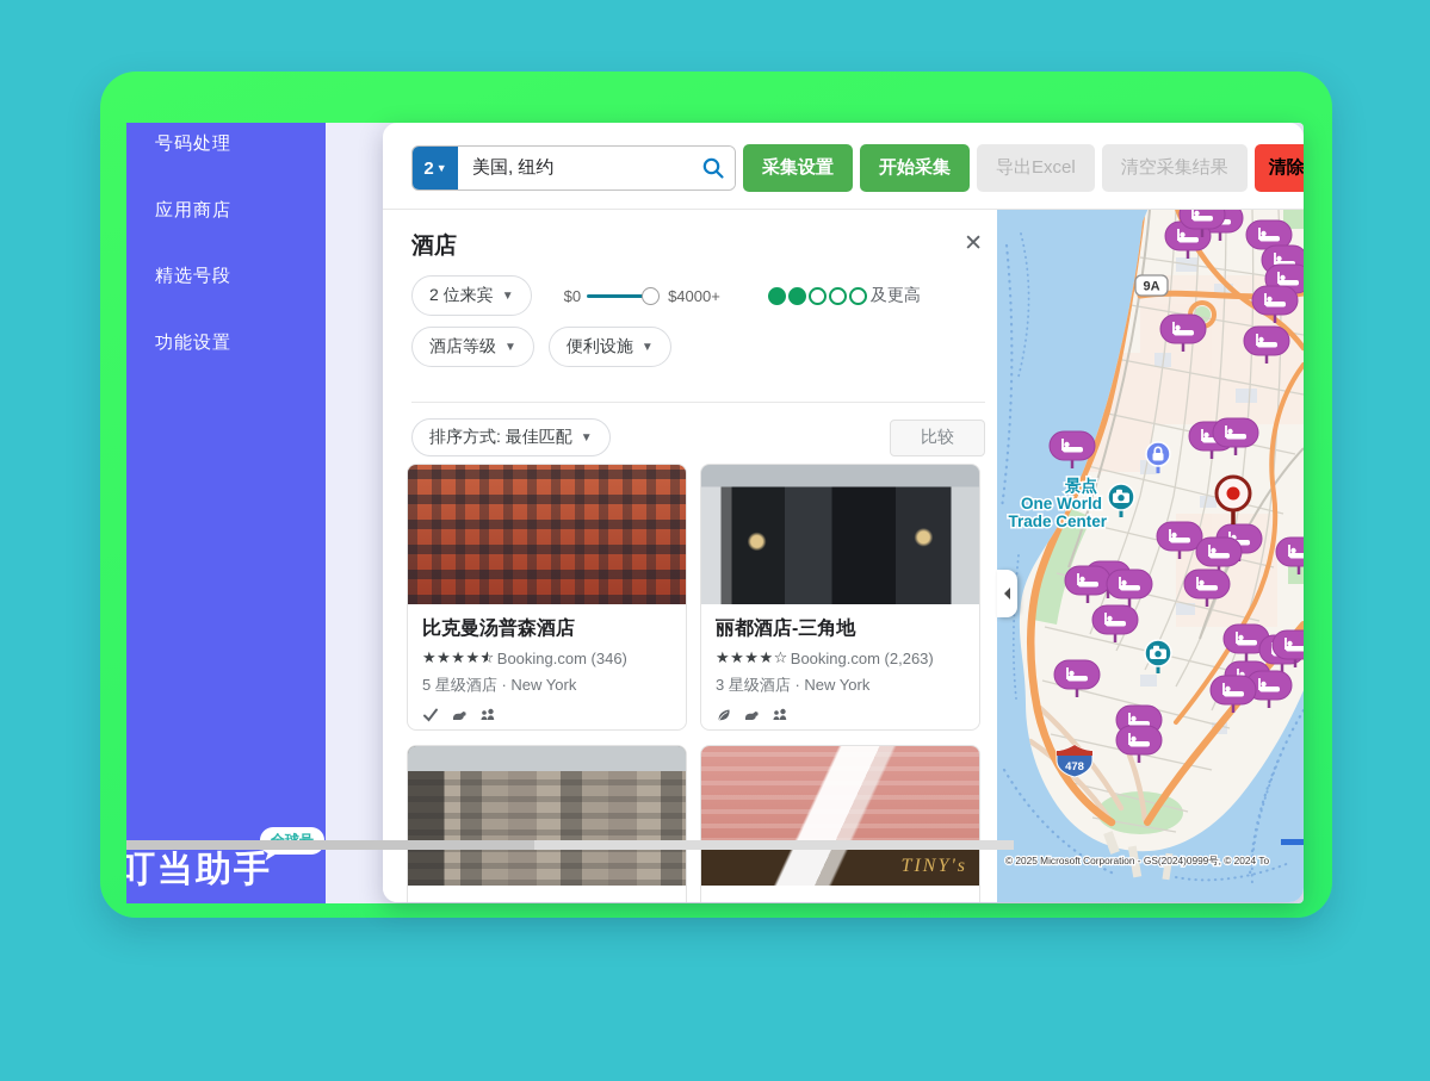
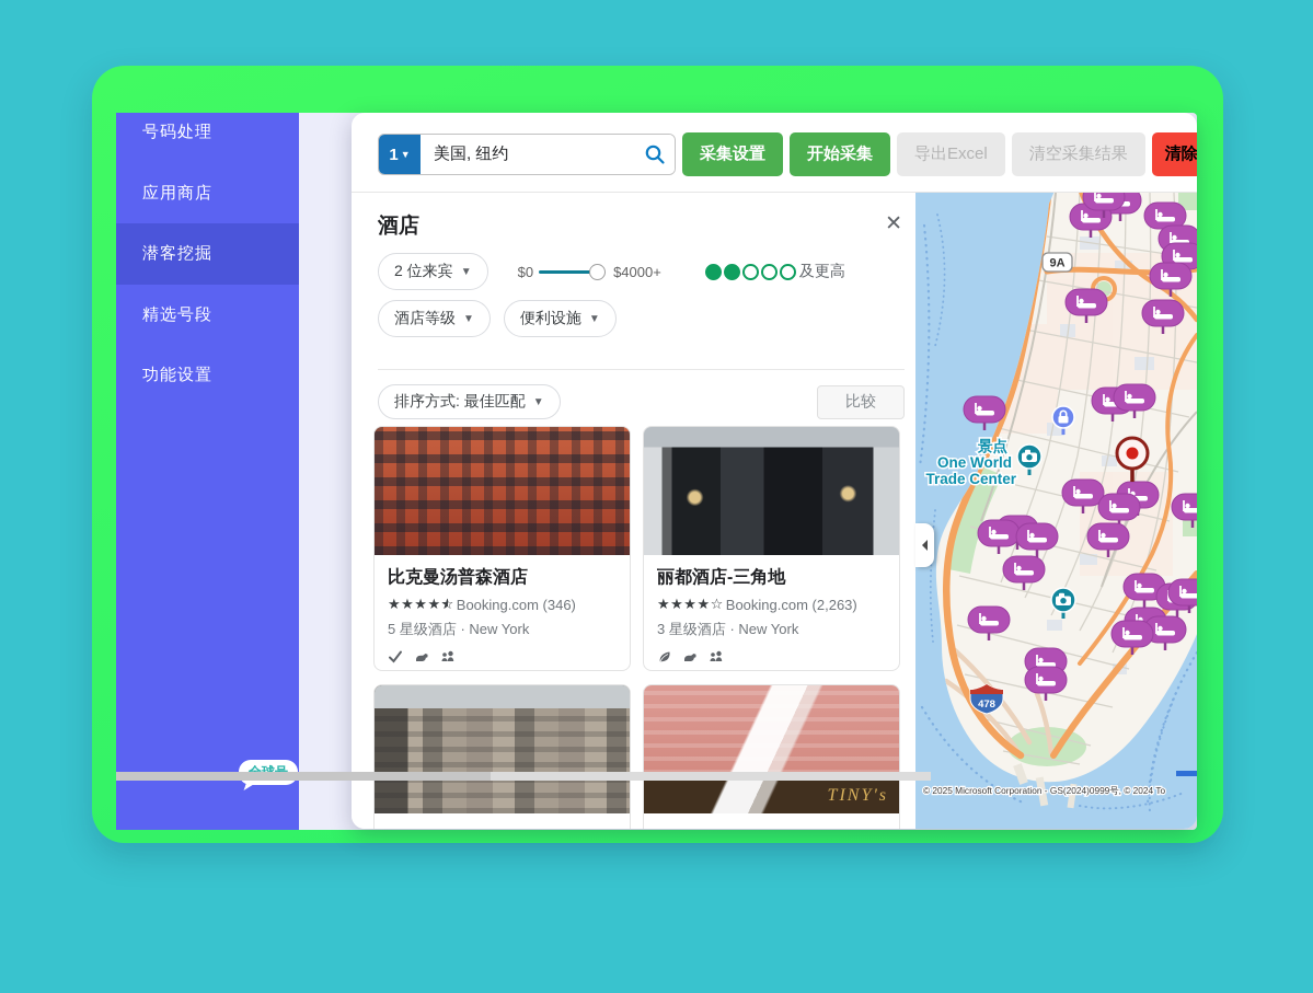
  号码处理
  应用商店
+ 潜客挖掘
  精选号段
  功能设置
- 叮当助手
- 2
+ 1
  ▼
  美国, 纽约
  采集设置
  开始采集
  导出Excel
  清空采集结果
  清除
  酒店
  ✕
  2 位来宾
  ▼
  $0
  $4000+
  及更高
  酒店等级
  ▼
  便利设施
  ▼
  排序方式: 最佳匹配
  ▼
  比较
  比克曼汤普森酒店
  ★★★★
  ★
  ☆
  Booking.com (346)
  5 星级酒店 · New York
  丽都酒店-三角地
  ★★★★☆
  Booking.com (2,263)
  3 星级酒店 · New York
  TINY's
  9A
  478
  景点
  One World
  Trade Center
  © 2025 Microsoft Corporation - GS(2024)0999号, © 2024 To
